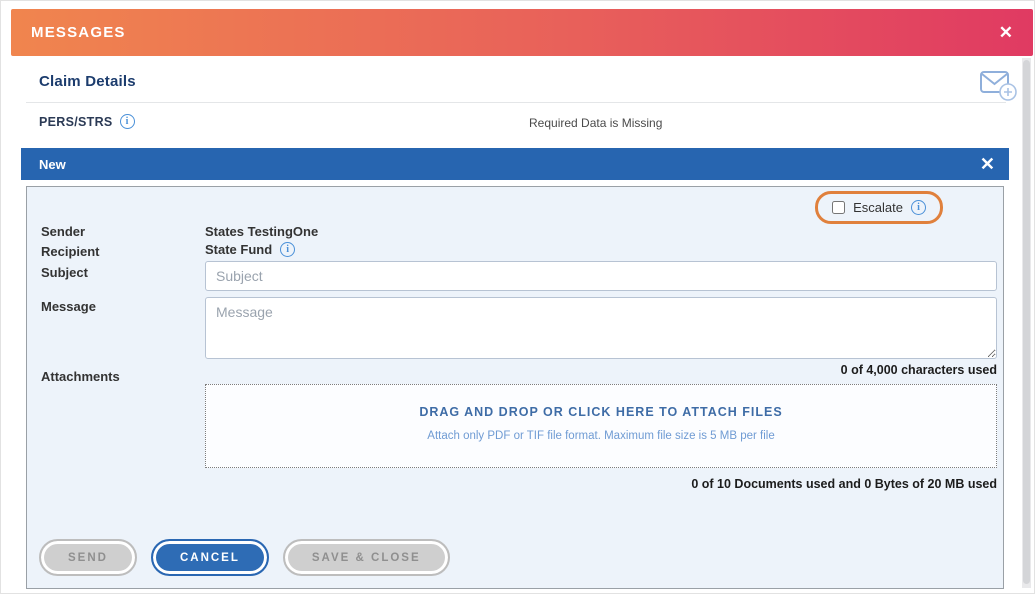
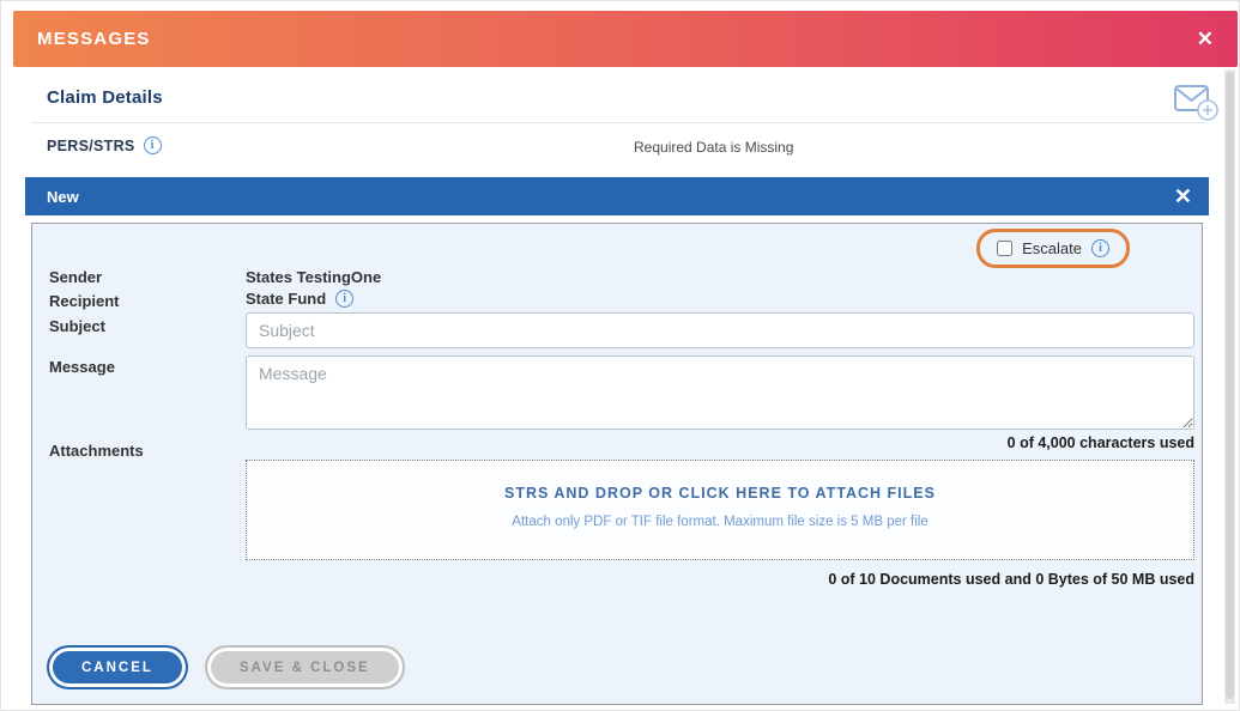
  MESSAGES
  ✕
  Claim Details
  PERS/STRS
  i
  Required Data is Missing
  New
  ✕
  Escalate
  i
  Sender
  States TestingOne
  Recipient
  State Fund
  i
  Subject
  Subject
  Message
  Message
  0 of 4,000 characters used
  Attachments
- DRAG AND DROP OR CLICK HERE TO ATTACH FILES
+ STRS AND DROP OR CLICK HERE TO ATTACH FILES
  Attach only PDF or TIF file format. Maximum file size is 5 MB per file
- 0 of 10 Documents used and 0 Bytes of 20 MB used
+ 0 of 10 Documents used and 0 Bytes of 50 MB used
- SEND
  CANCEL
  SAVE & CLOSE
